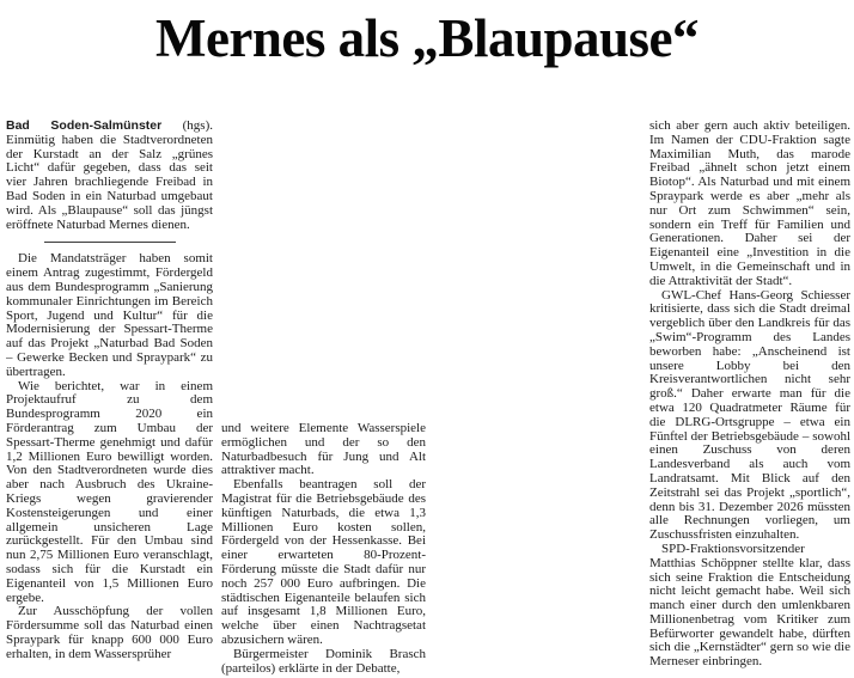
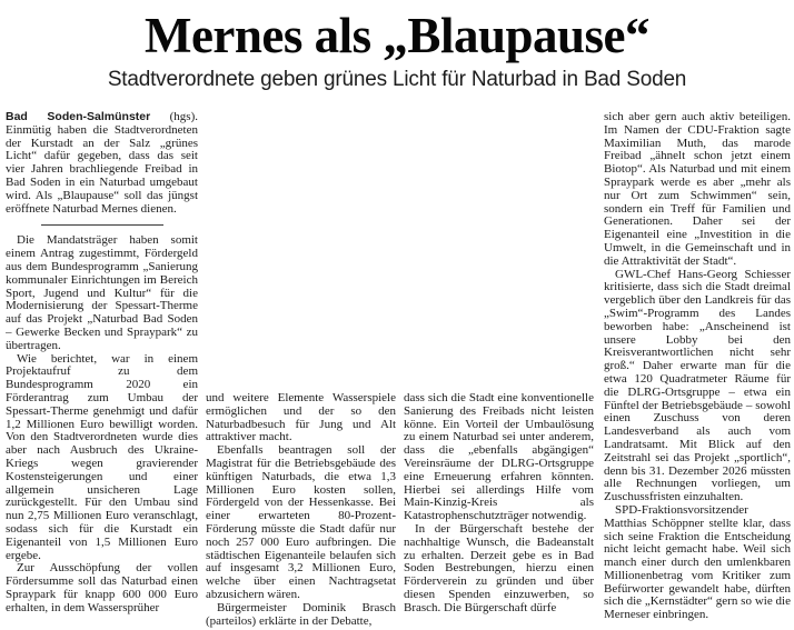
  Mernes als „Blaupause“
+ Stadtverordnete geben grünes Licht für Naturbad in Bad Soden
  Bad Soden-Salmünster (hgs). Einmütig haben die Stadtverordneten der Kurstadt an der Salz „grünes Licht“ dafür gegeben, dass das seit vier Jahren brachliegende Freibad in Bad Soden in ein Naturbad umgebaut wird. Als „Blaupause“ soll das jüngst eröffnete Naturbad Mernes dienen.
  Die Mandatsträger haben somit einem Antrag zugestimmt, Fördergeld aus dem Bundesprogramm „Sanierung kommunaler Einrichtungen im Bereich Sport, Jugend und Kultur“ für die Modernisierung der Spessart-Therme auf das Projekt „Naturbad Bad Soden – Gewerke Becken und Spraypark“ zu übertragen.
  Wie berichtet, war in einem Projektaufruf zu dem Bundesprogramm 2020 ein Förderantrag zum Umbau der Spessart-Therme genehmigt und dafür 1,2 Millionen Euro bewilligt worden. Von den Stadtverordneten wurde dies aber nach Ausbruch des Ukraine-Kriegs wegen gravierender Kostensteigerungen und einer allgemein unsicheren Lage zurückgestellt. Für den Umbau sind nun 2,75 Millionen Euro veranschlagt, sodass sich für die Kurstadt ein Eigenanteil von 1,5 Millionen Euro ergebe.
  Zur Ausschöpfung der vollen Fördersumme soll das Naturbad einen Spraypark für knapp 600 000 Euro erhalten, in dem Wassersprüher
  und weitere Elemente Wasserspiele ermöglichen und der so den Naturbadbesuch für Jung und Alt attraktiver macht.
- Ebenfalls beantragen soll der Magistrat für die Betriebsgebäude des künftigen Naturbads, die etwa 1,3 Millionen Euro kosten sollen, Fördergeld von der Hessenkasse. Bei einer erwarteten 80-Prozent-Förderung müsste die Stadt dafür nur noch 257 000 Euro aufbringen. Die städtischen Eigenanteile belaufen sich auf insgesamt 1,8 Millionen Euro, welche über einen Nachtragsetat abzusichern wären.
+ Ebenfalls beantragen soll der Magistrat für die Betriebsgebäude des künftigen Naturbads, die etwa 1,3 Millionen Euro kosten sollen, Fördergeld von der Hessenkasse. Bei einer erwarteten 80-Prozent-Förderung müsste die Stadt dafür nur noch 257 000 Euro aufbringen. Die städtischen Eigenanteile belaufen sich auf insgesamt 3,2 Millionen Euro, welche über einen Nachtragsetat abzusichern wären.
  Bürgermeister Dominik Brasch (parteilos) erklärte in der Debatte,
+ dass sich die Stadt eine konventionelle Sanierung des Freibads nicht leisten könne. Ein Vorteil der Umbaulösung zu einem Naturbad sei unter anderem, dass die „ebenfalls abgängigen“ Vereinsräume der DLRG-Ortsgruppe eine Erneuerung erfahren könnten. Hierbei sei allerdings Hilfe vom Main-Kinzig-Kreis als Katastrophenschutzträger notwendig.
+ In der Bürgerschaft bestehe der nachhaltige Wunsch, die Badeanstalt zu erhalten. Derzeit gebe es in Bad Soden Bestrebungen, hierzu einen Förderverein zu gründen und über diesen Spenden einzuwerben, so Brasch. Die Bürgerschaft dürfe
  sich aber gern auch aktiv beteiligen. Im Namen der CDU-Fraktion sagte Maximilian Muth, das marode Freibad „ähnelt schon jetzt einem Biotop“. Als Naturbad und mit einem Spraypark werde es aber „mehr als nur Ort zum Schwimmen“ sein, sondern ein Treff für Familien und Generationen. Daher sei der Eigenanteil eine „Investition in die Umwelt, in die Gemeinschaft und in die Attraktivität der Stadt“.
  GWL-Chef Hans-Georg Schiesser kritisierte, dass sich die Stadt dreimal vergeblich über den Landkreis für das „Swim“-Programm des Landes beworben habe: „Anscheinend ist unsere Lobby bei den Kreisverantwortlichen nicht sehr groß.“ Daher erwarte man für die etwa 120 Quadratmeter Räume für die DLRG-Ortsgruppe – etwa ein Fünftel der Betriebsgebäude – sowohl einen Zuschuss von deren Landesverband als auch vom Landratsamt. Mit Blick auf den Zeitstrahl sei das Projekt „sportlich“, denn bis 31. Dezember 2026 müssten alle Rechnungen vorliegen, um Zuschussfristen einzuhalten.
  SPD-Fraktionsvorsitzender Matthias Schöppner stellte klar, dass sich seine Fraktion die Entscheidung nicht leicht gemacht habe. Weil sich manch einer durch den umlenkbaren Millionenbetrag vom Kritiker zum Befürworter gewandelt habe, dürften sich die „Kernstädter“ gern so wie die Merneser einbringen.
